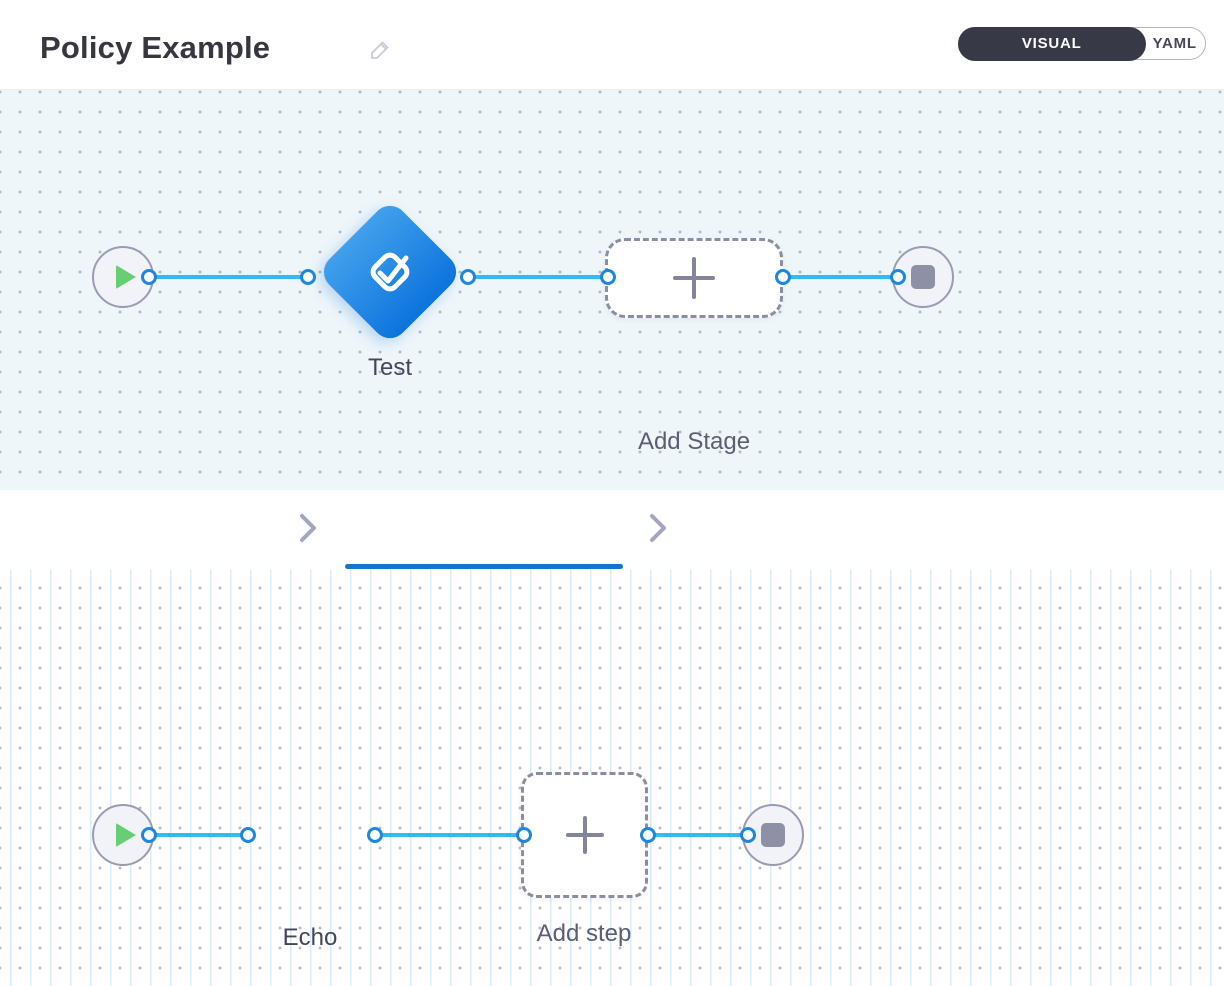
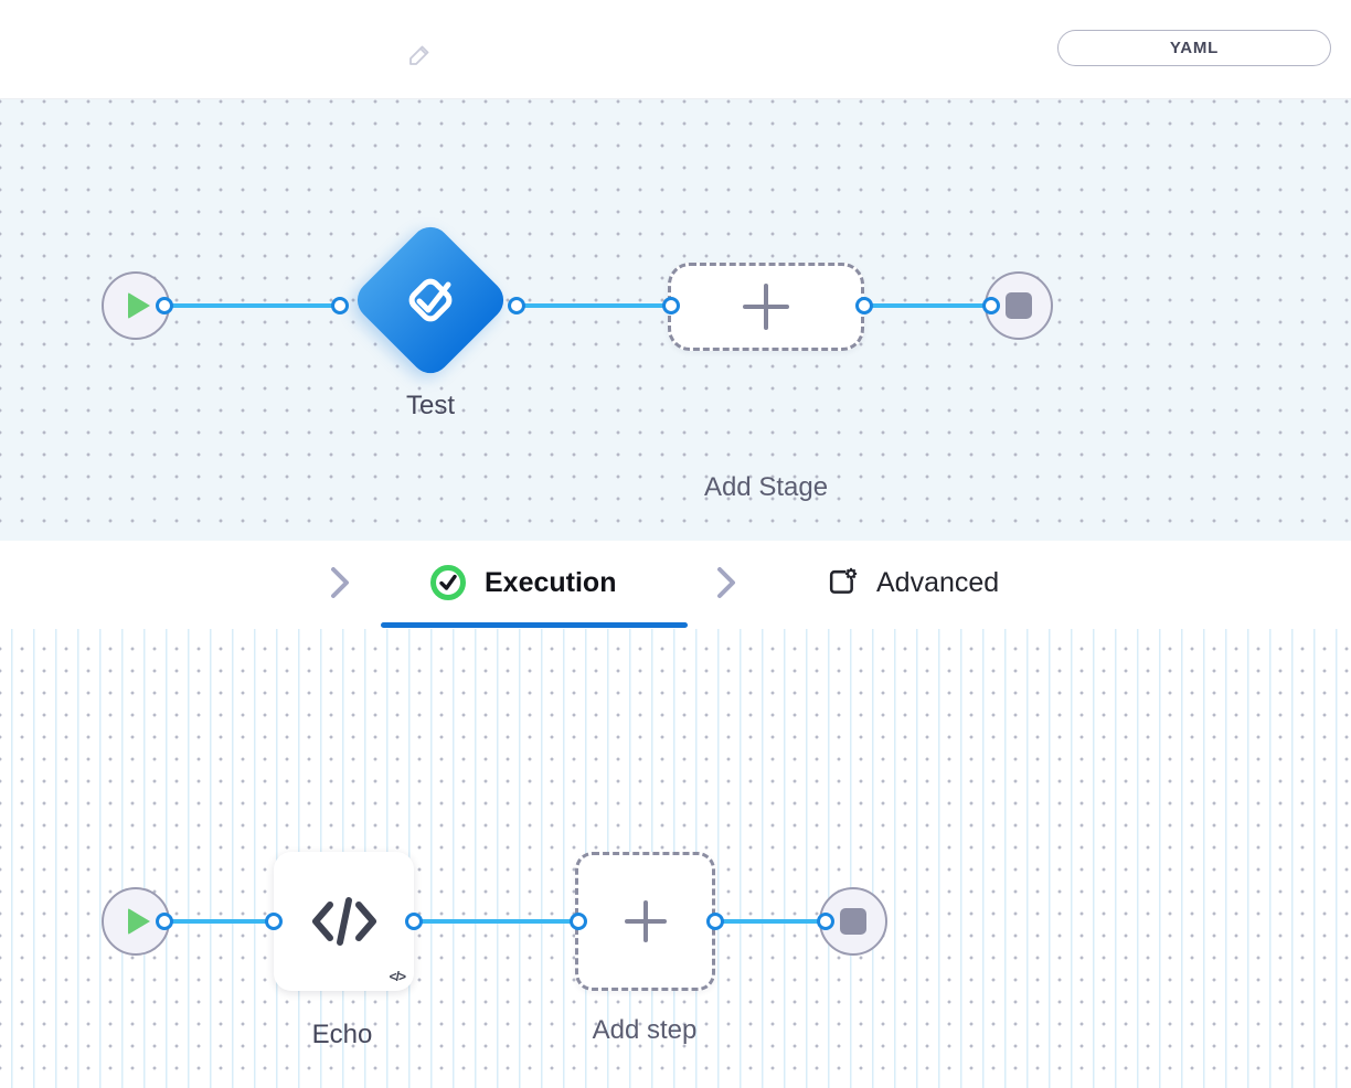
- Policy Example
- VISUAL
  YAML
  Test
  Add Stage
+ Execution
+ Advanced
+ </>
  Echo
  Add step
